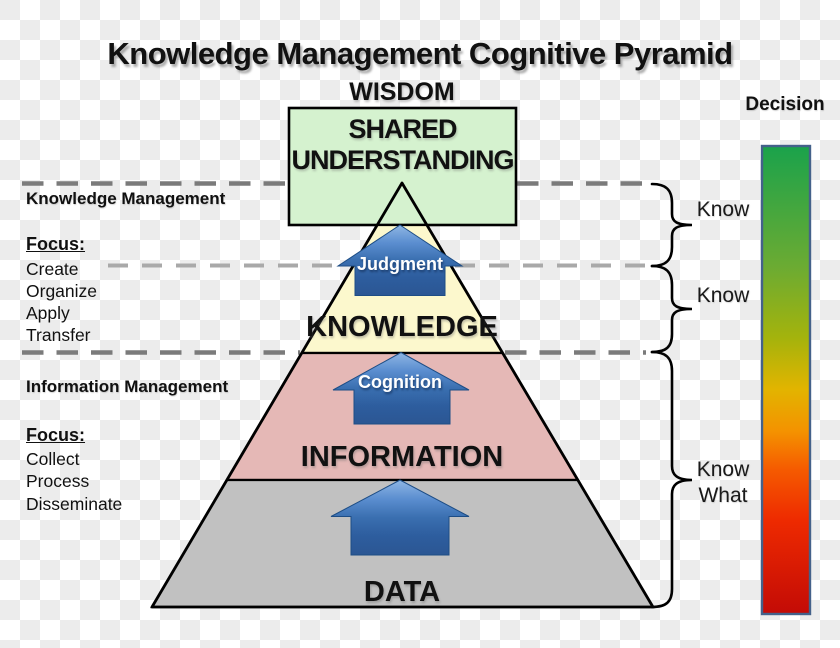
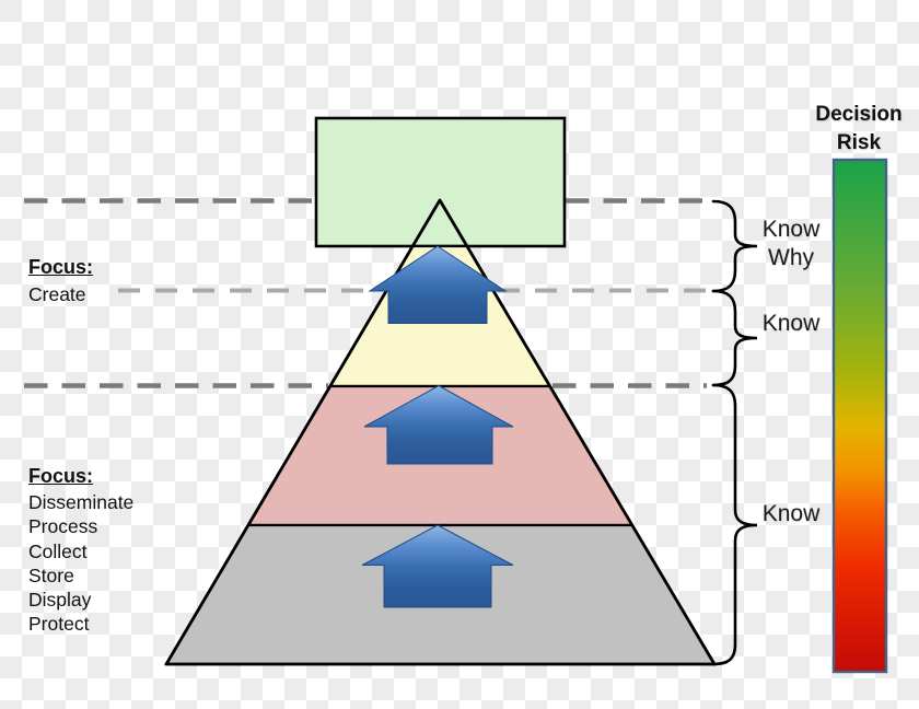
- Knowledge Management Cognitive Pyramid
- WISDOM
- SHARED
- UNDERSTANDING
- KNOWLEDGE
- INFORMATION
- DATA
- Judgment
- Cognition
- Knowledge Management
  Focus:
  Create
- Organize
- Apply
- Transfer
- Information Management
  Focus:
- Collect
+ Disseminate
  Process
- Disseminate
+ Collect
+ Store
+ Display
+ Protect
  Decision
+ Risk
  Know
+ Why
  Know
  Know
- What
